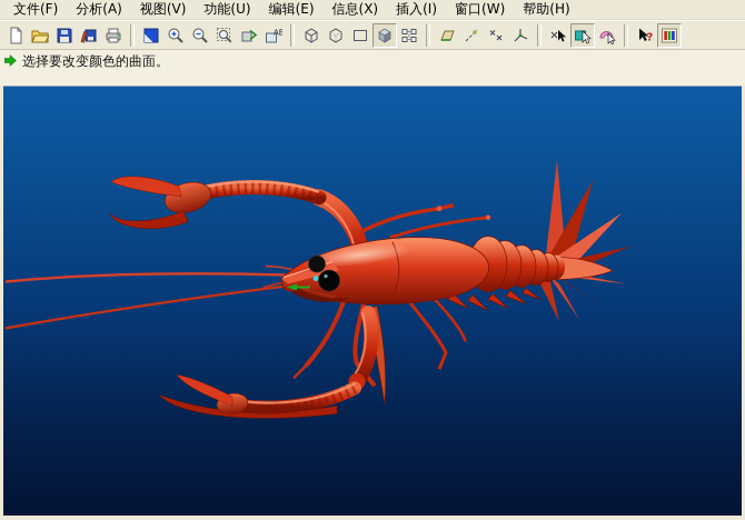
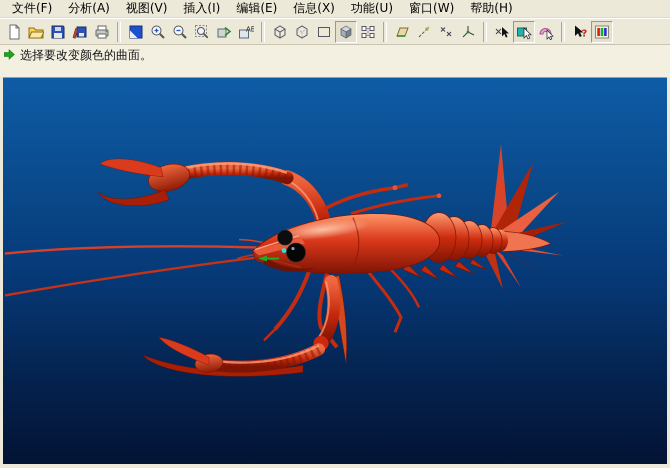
  文件(F)
  分析(A)
  视图(V)
- 功能(U)
+ 插入(I)
  编辑(E)
  信息(X)
- 插入(I)
+ 功能(U)
  窗口(W)
  帮助(H)
  AB
  ?
  选择要改变颜色的曲面。
